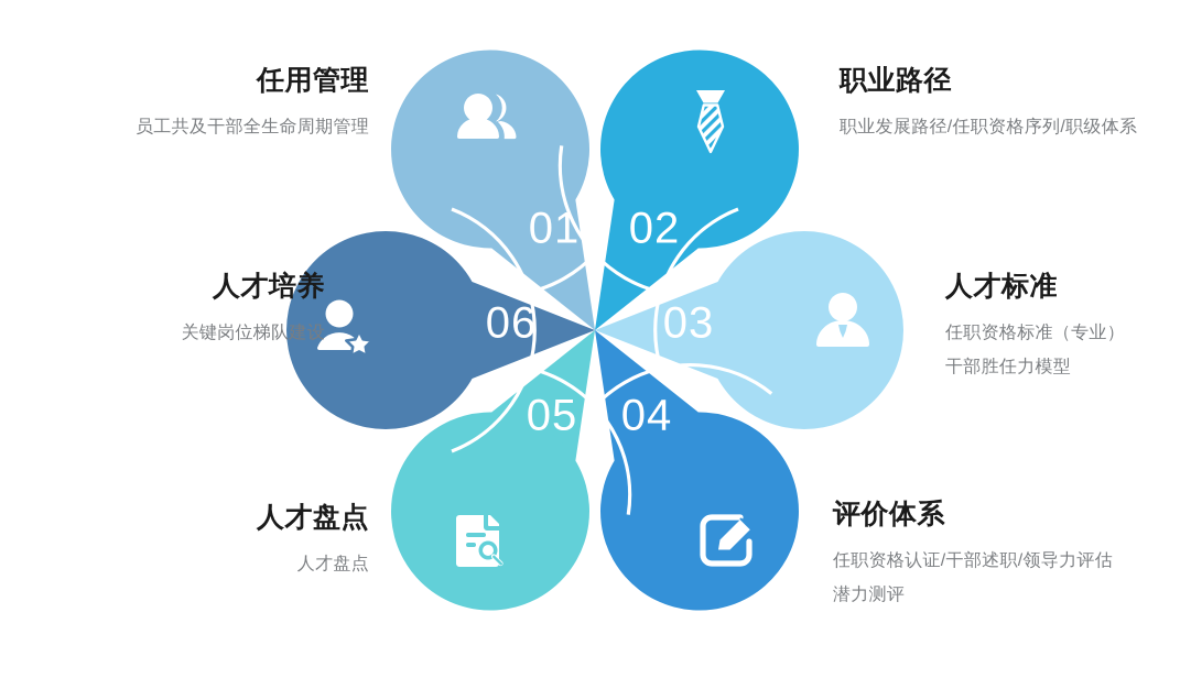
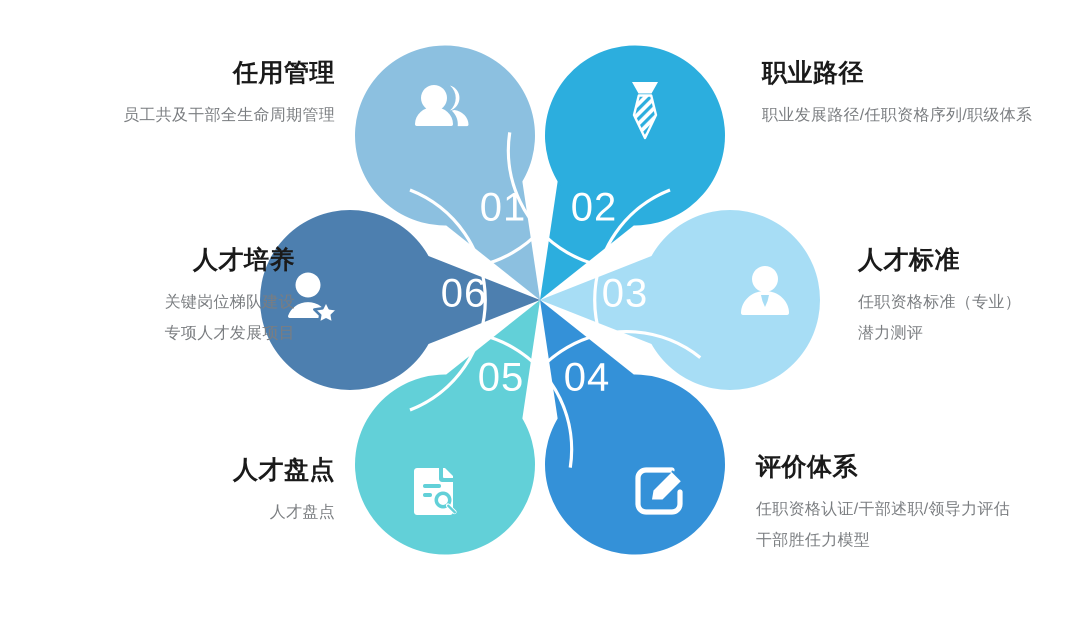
  01
  02
  03
  04
  05
  06
  任用管理
  员工共及干部全生命周期管理
  职业路径
  职业发展路径/任职资格序列/职级体系
  人才标准
  任职资格标准（专业）
- 干部胜任力模型
+ 潜力测评
  评价体系
  任职资格认证/干部述职/领导力评估
- 潜力测评
+ 干部胜任力模型
  人才盘点
  人才盘点
  人才培养
  关键岗位梯队建设
+ 专项人才发展项目
